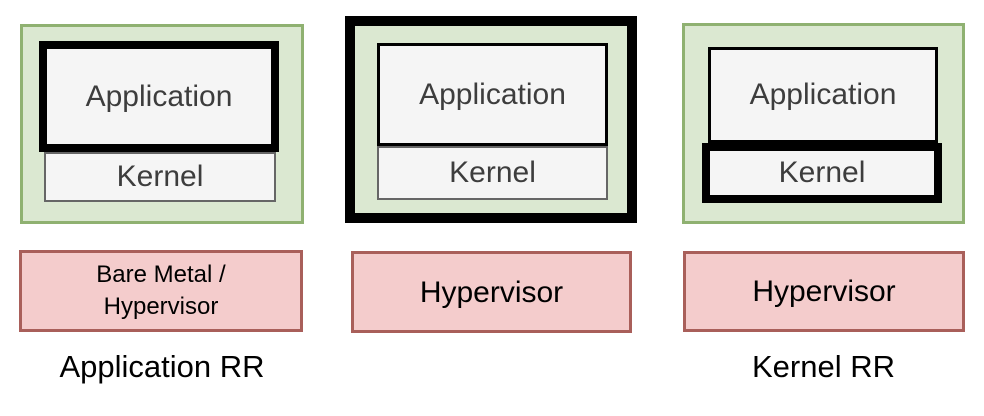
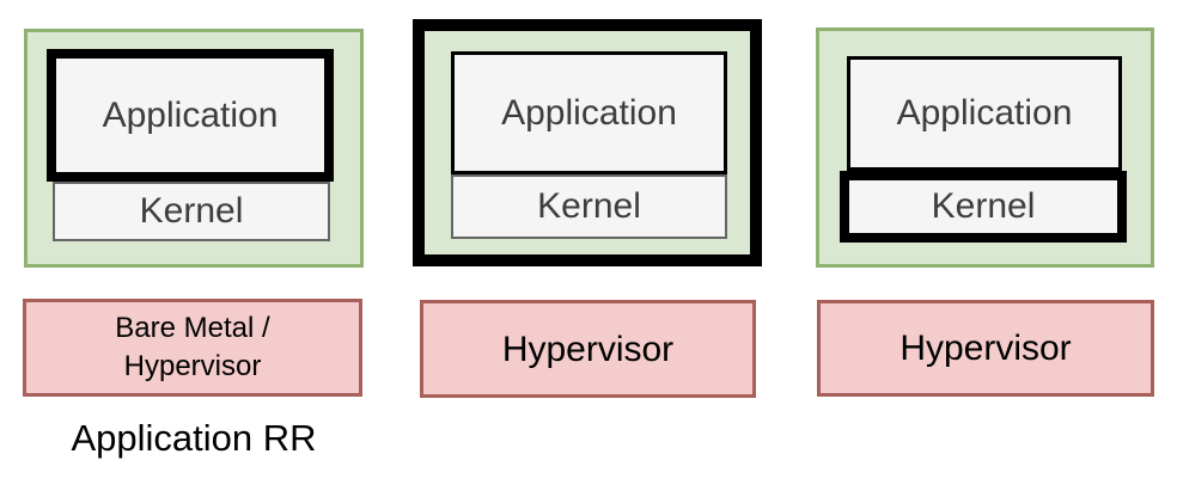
  Application
  Kernel
  Bare Metal /
  Hypervisor
  Application RR
  Application
  Kernel
  Hypervisor
  Application
  Kernel
  Hypervisor
- Kernel RR
